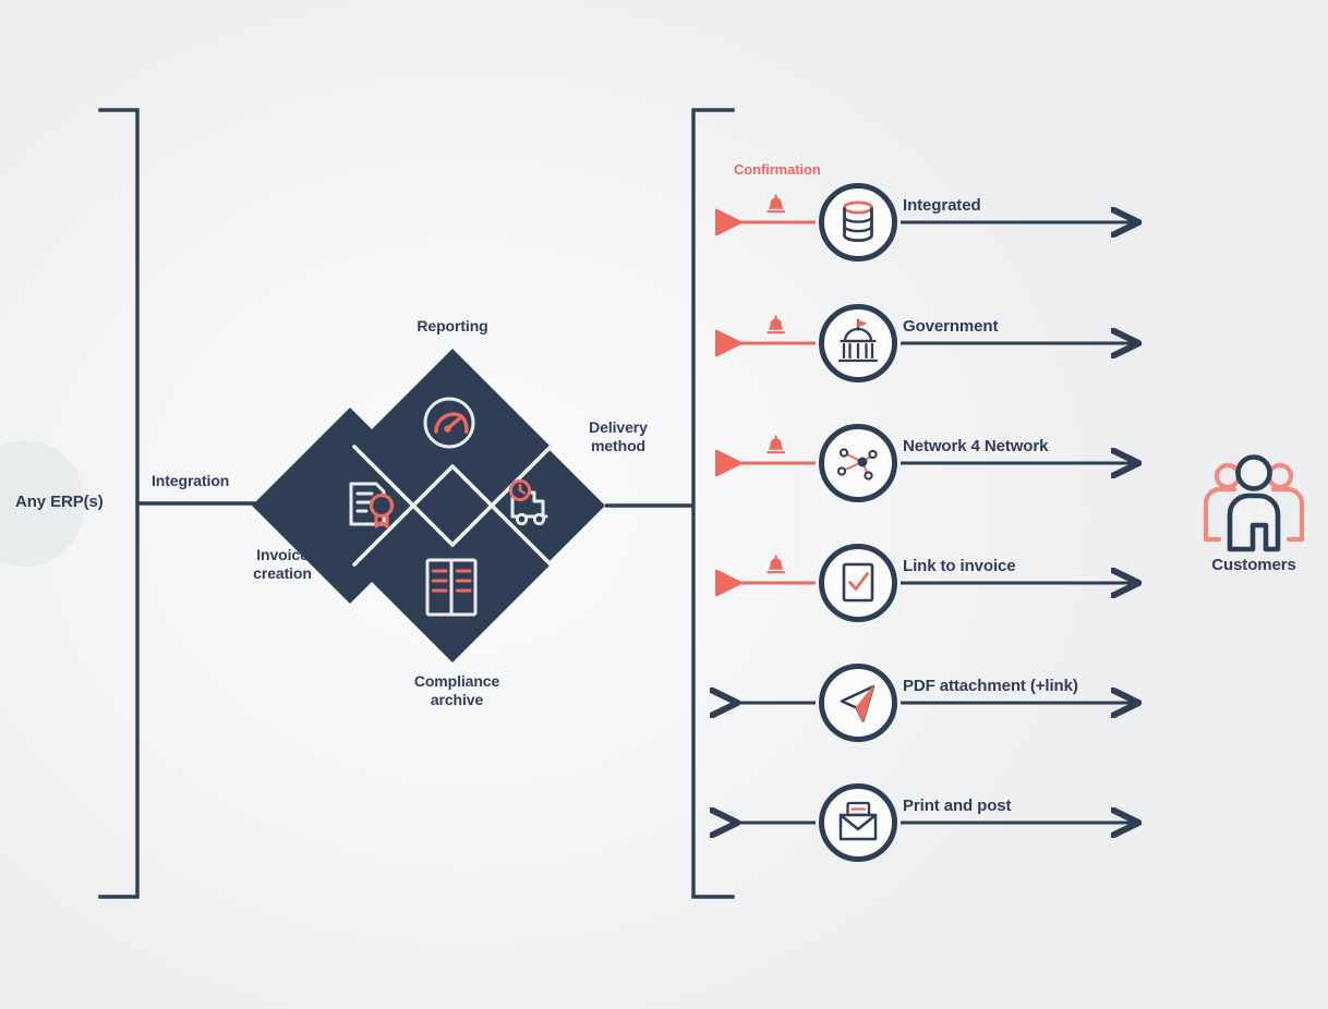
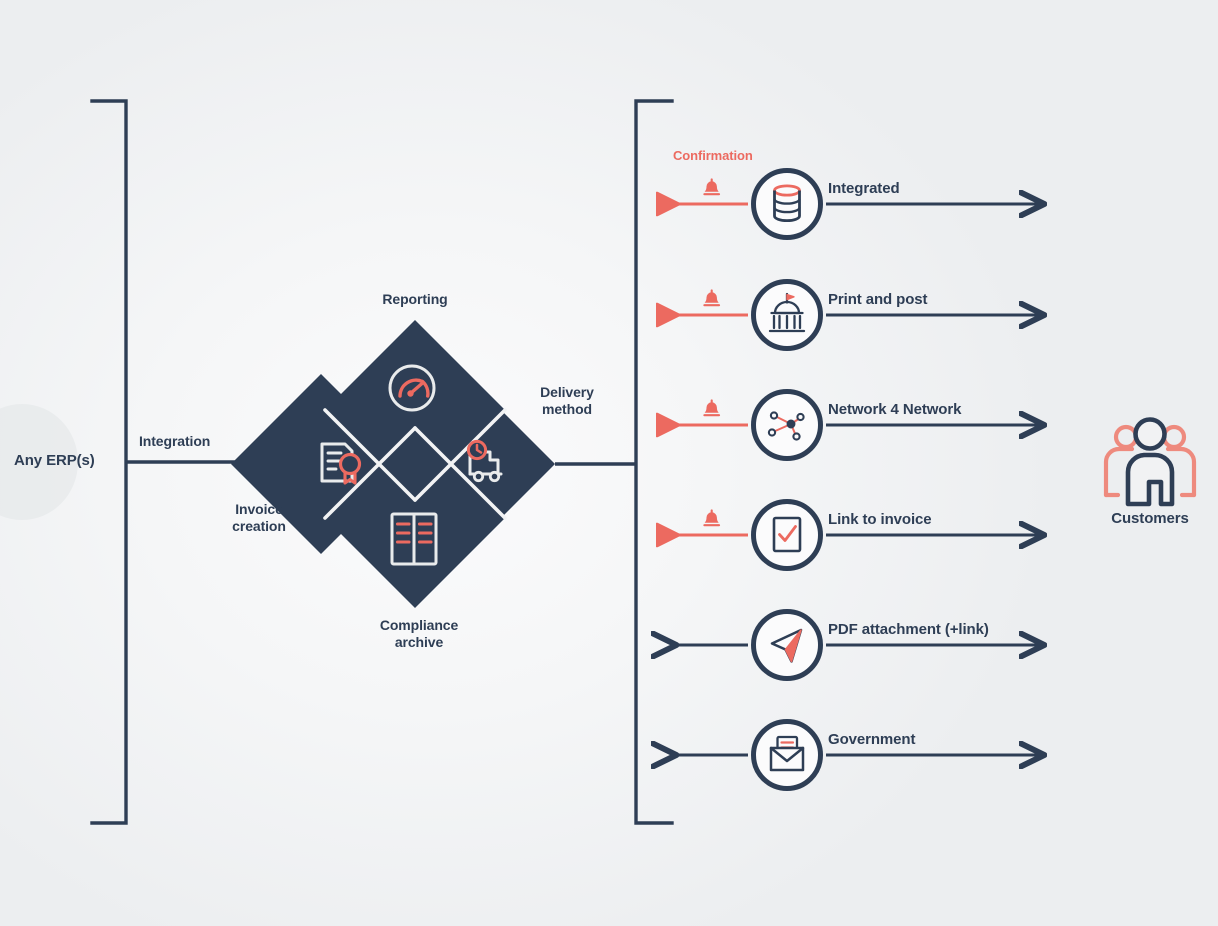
  Any ERP(s)
  Integration
  Reporting
  Invoice
  creation
  Compliance
  archive
  Delivery
  method
  Confirmation
  Integrated
- Government
+ Print and post
  Network 4 Network
  Link to invoice
  PDF attachment (+link)
- Print and post
+ Government
  Customers
